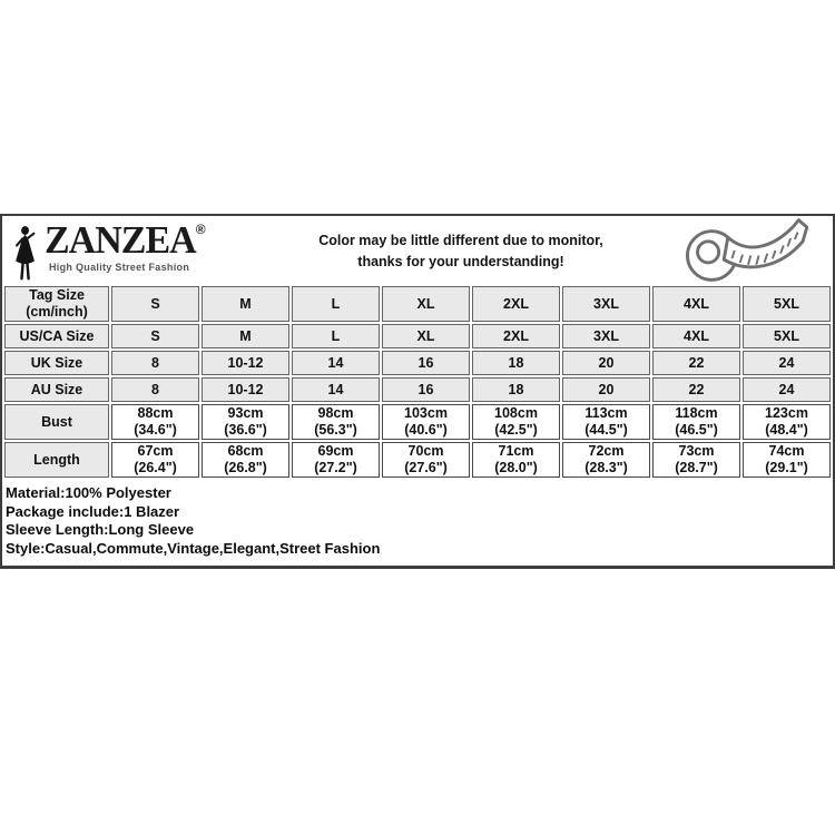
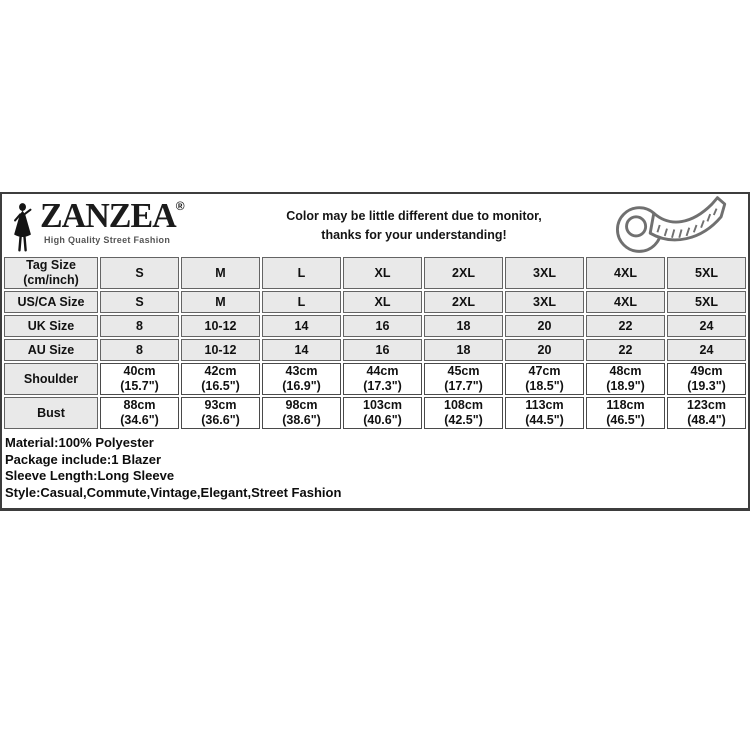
  ZANZEA®
  High Quality Street Fashion
  Color may be little different due to monitor,
  thanks for your understanding!
  Tag Size(cm/inch)	S	M	L	XL	2XL	3XL	4XL	5XL
  US/CA Size	S	M	L	XL	2XL	3XL	4XL	5XL
  UK Size	8	10-12	14	16	18	20	22	24
  AU Size	8	10-12	14	16	18	20	22	24
+ Shoulder	40cm(15.7")	42cm(16.5")	43cm(16.9")	44cm(17.3")	45cm(17.7")	47cm(18.5")	48cm(18.9")	49cm(19.3")
- Bust	88cm(34.6")	93cm(36.6")	98cm(56.3")	103cm(40.6")	108cm(42.5")	113cm(44.5")	118cm(46.5")	123cm(48.4")
+ Bust	88cm(34.6")	93cm(36.6")	98cm(38.6")	103cm(40.6")	108cm(42.5")	113cm(44.5")	118cm(46.5")	123cm(48.4")
- Length	67cm(26.4")	68cm(26.8")	69cm(27.2")	70cm(27.6")	71cm(28.0")	72cm(28.3")	73cm(28.7")	74cm(29.1")
  Material:100% Polyester
  Package include:1 Blazer
  Sleeve Length:Long Sleeve
  Style:Casual,Commute,Vintage,Elegant,Street Fashion
